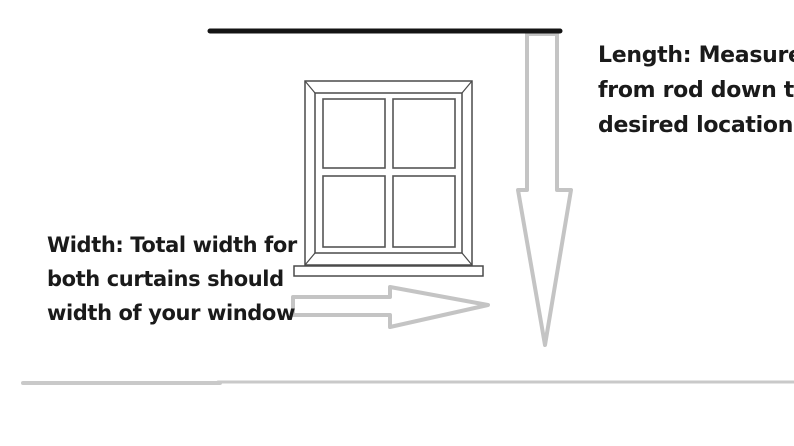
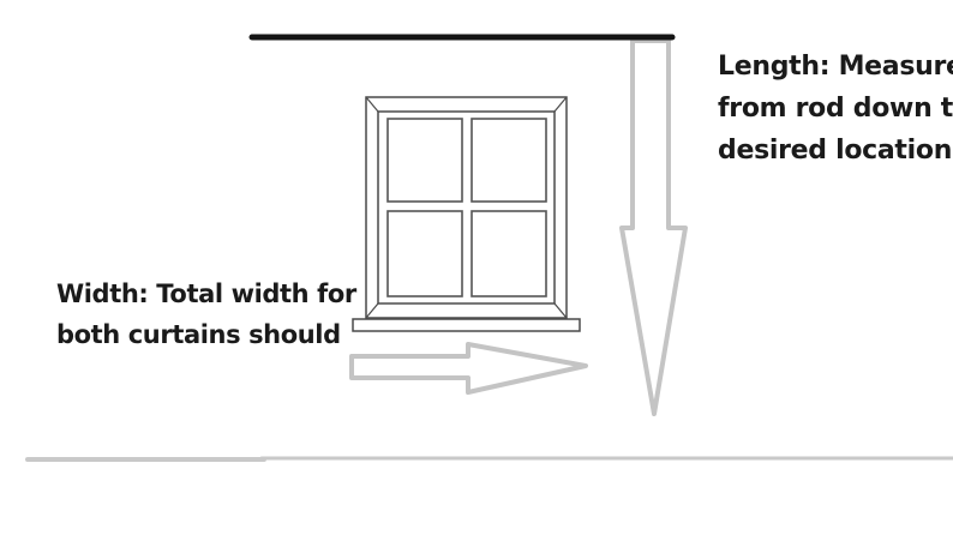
  Length: Measur
  from rod down t
  desired location
  Width: Total width for
  both curtains should
- width of your window
